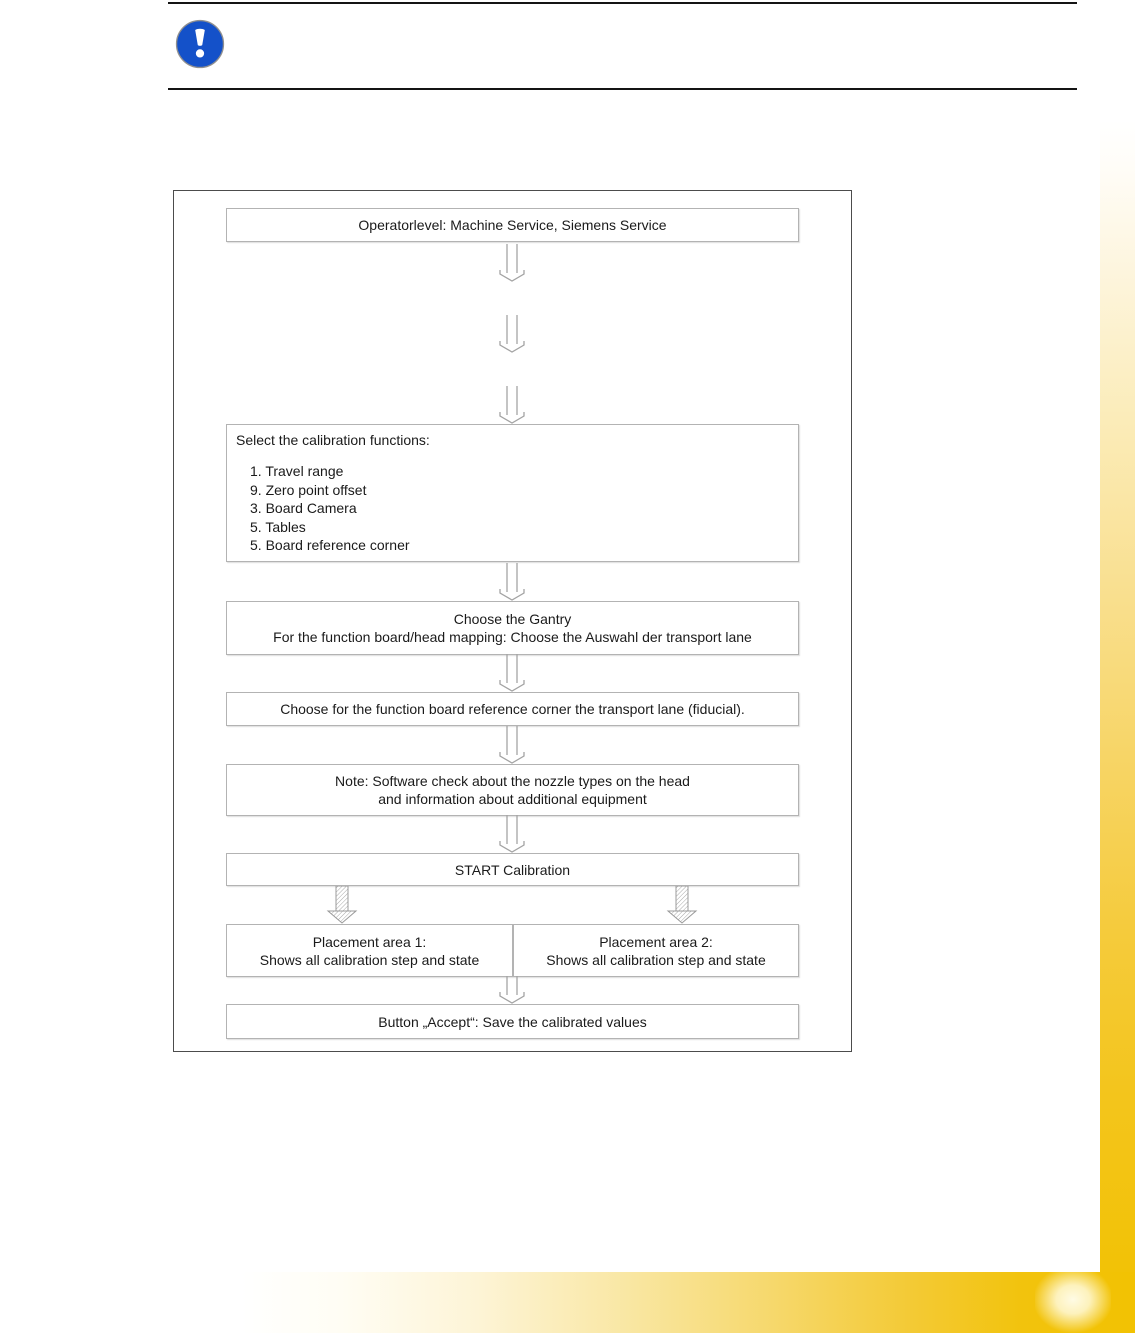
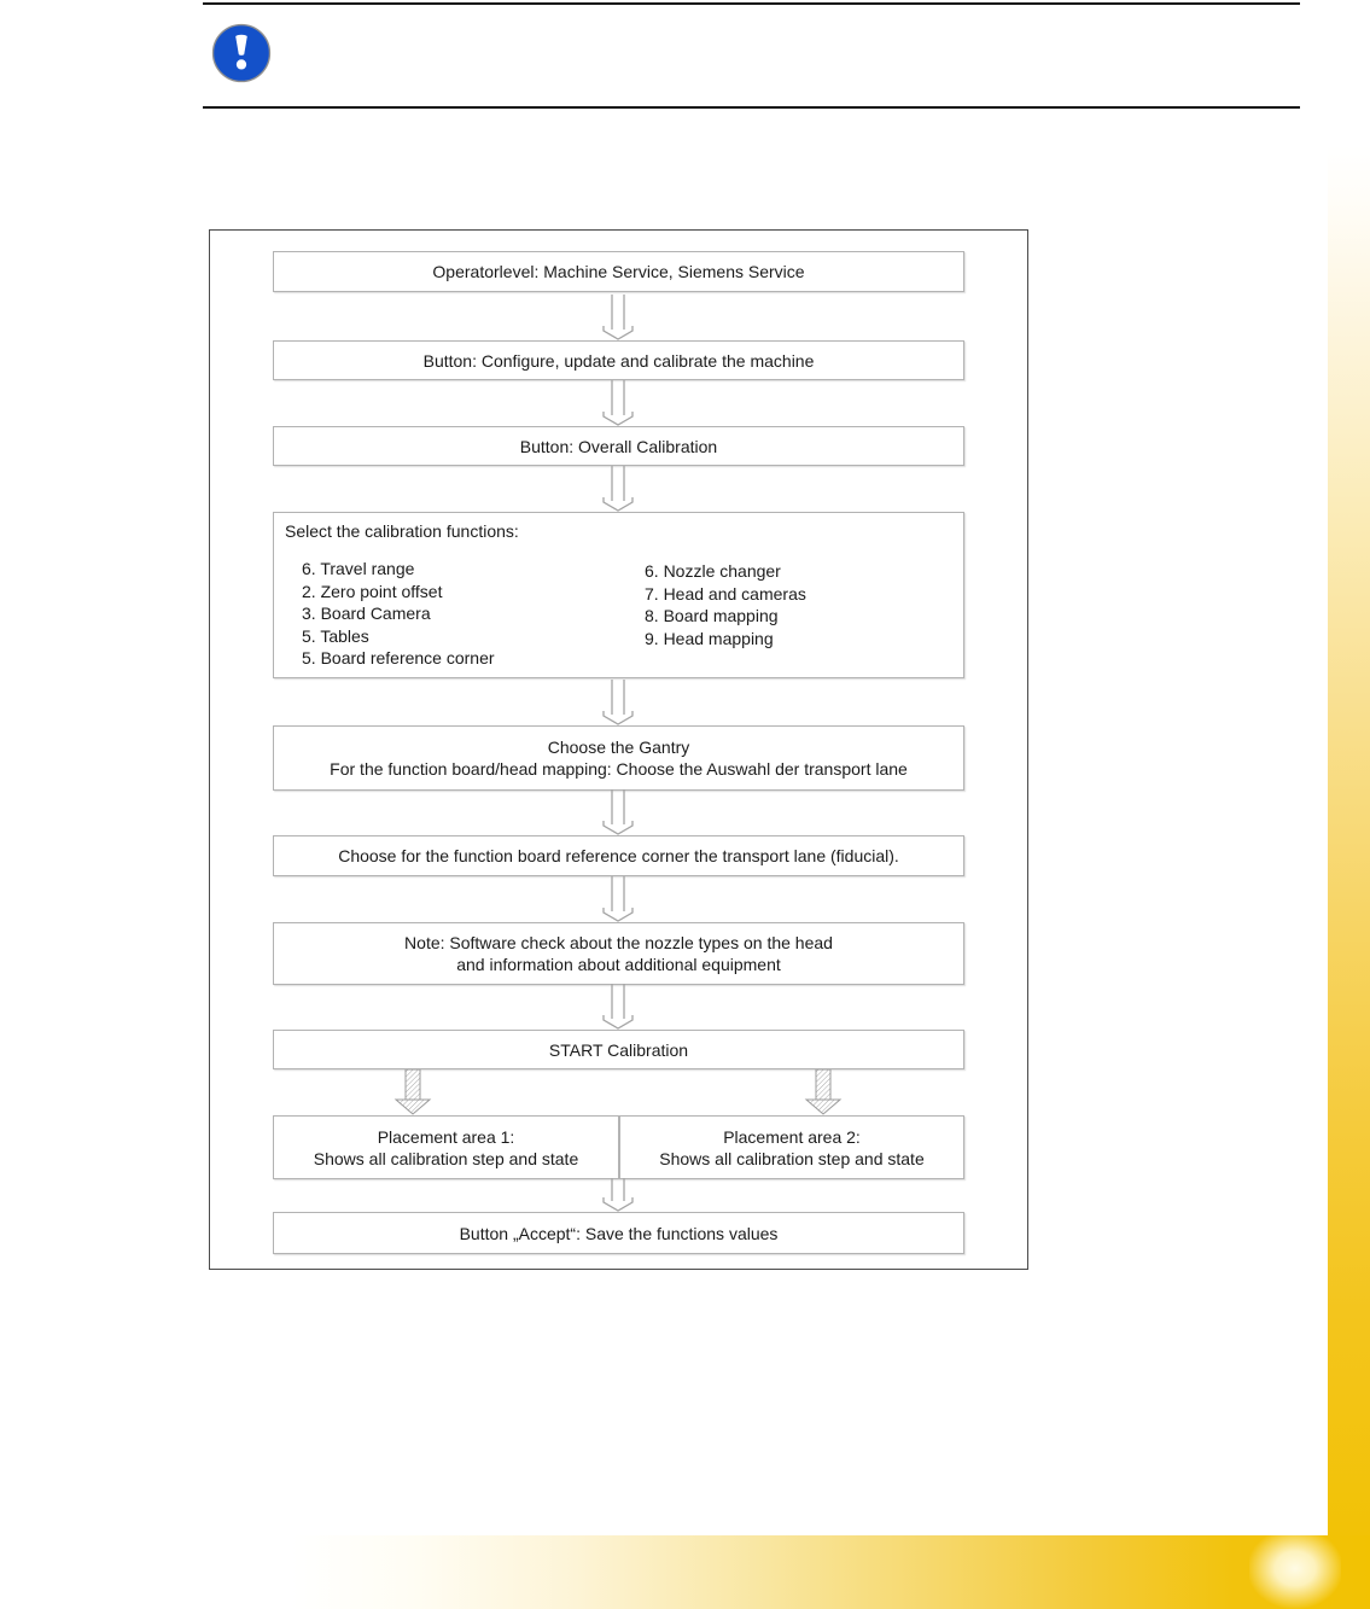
  Operatorlevel: Machine Service, Siemens Service
+ Button: Configure, update and calibrate the machine
+ Button: Overall Calibration
  Select the calibration functions:
- 1. Travel range
+ 6. Travel range
- 9. Zero point offset
+ 2. Zero point offset
  3. Board Camera
  5. Tables
  5. Board reference corner
+ 6. Nozzle changer
+ 7. Head and cameras
+ 8. Board mapping
+ 9. Head mapping
  Choose the Gantry
  For the function board/head mapping: Choose the Auswahl der transport lane
  Choose for the function board reference corner the transport lane (fiducial).
  Note: Software check about the nozzle types on the head
  and information about additional equipment
  START Calibration
  Placement area 1:
  Shows all calibration step and state
  Placement area 2:
  Shows all calibration step and state
- Button „Accept“: Save the calibrated values
+ Button „Accept“: Save the functions values
